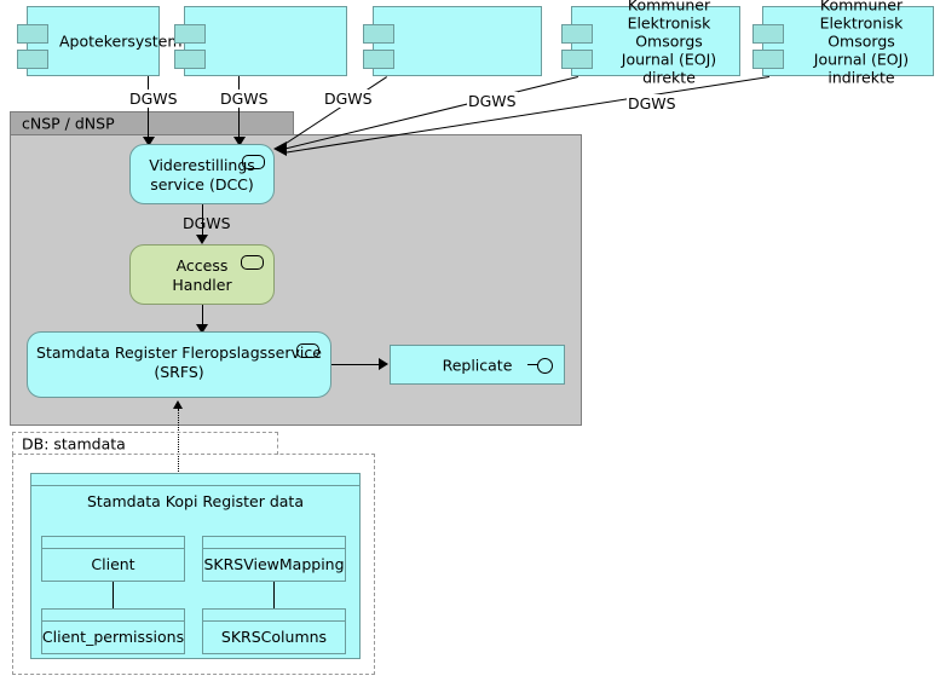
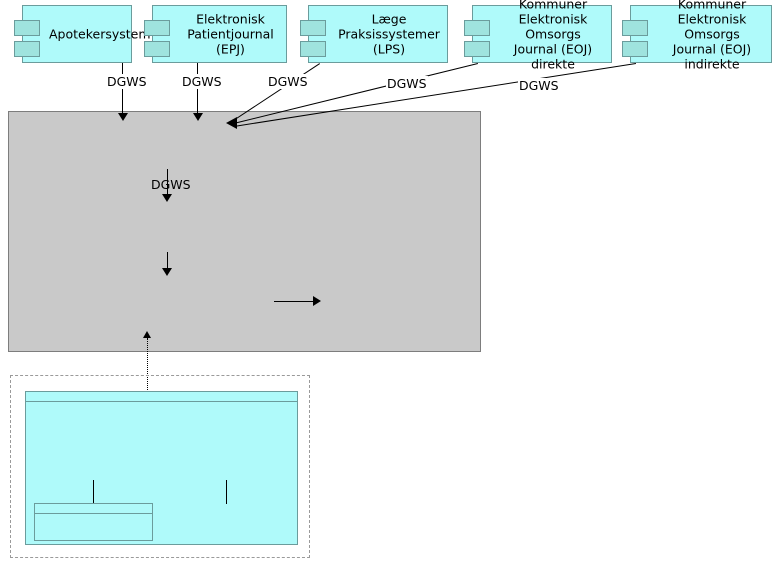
  Apotekersyste
+ Elektronisk
+ Patientjournal (EPJ)
+ Læge Praksissystemer
+ (LPS)
  Kommuner
  Elektronisk Omsorgs
  Journal (EOJ) direkte
  Kommuner
  Elektronisk Omsorgs
  Journal (EOJ) indirekte
- cNSP / dNSP
  DGWS
  DGWS
  DGWS
  DGWS
  DGWS
- Viderestillings
- service (DCC)
  DGWS
- Access
- Handler
- Stamdata Register Fleropslagsservice
- (SRFS)
- Replicate
- DB: stamdata
- Stamdata Kopi Register data
- Client
- SKRSViewMapping
- Client_permissions
- SKRSColumns
